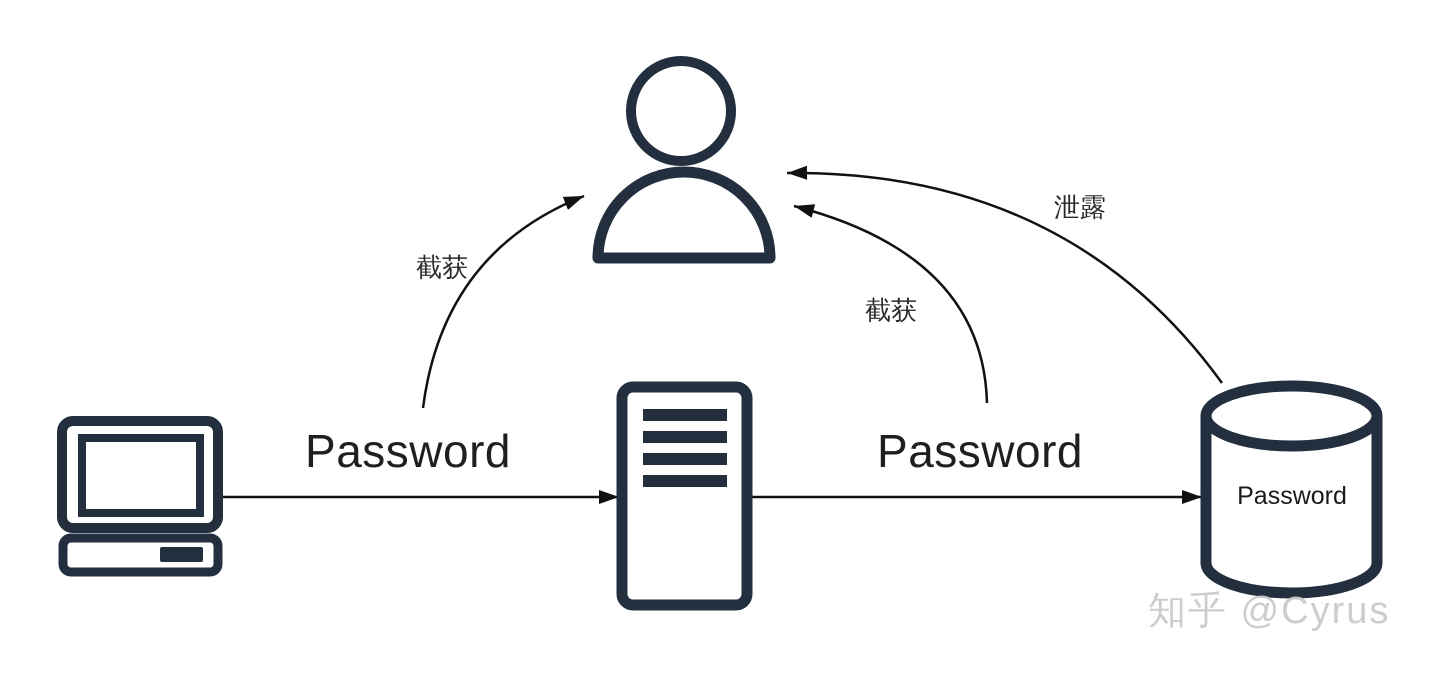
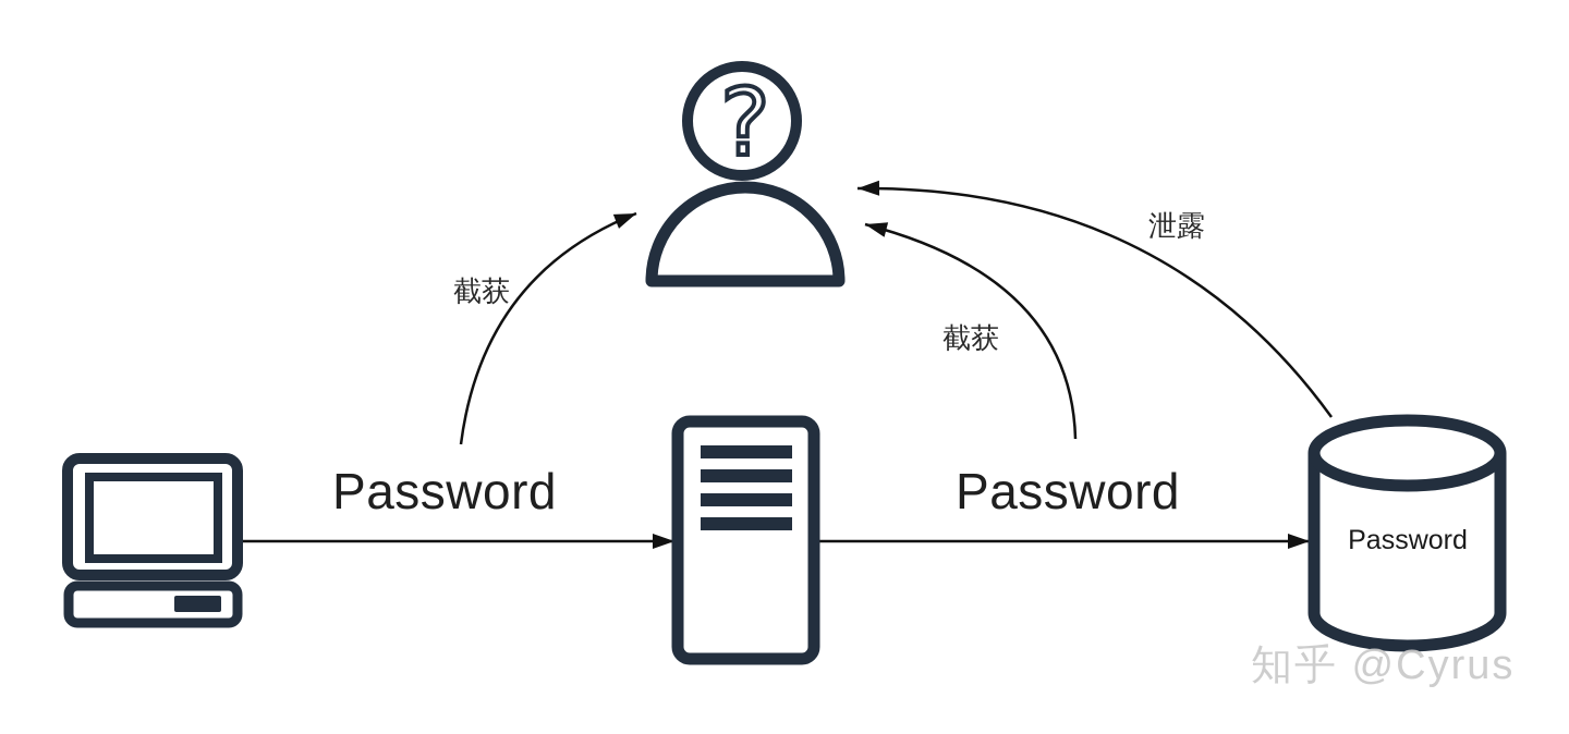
+ ?
  Password
  Password
  Password
  截获
  截获
  泄露
  知乎 @Cyrus
